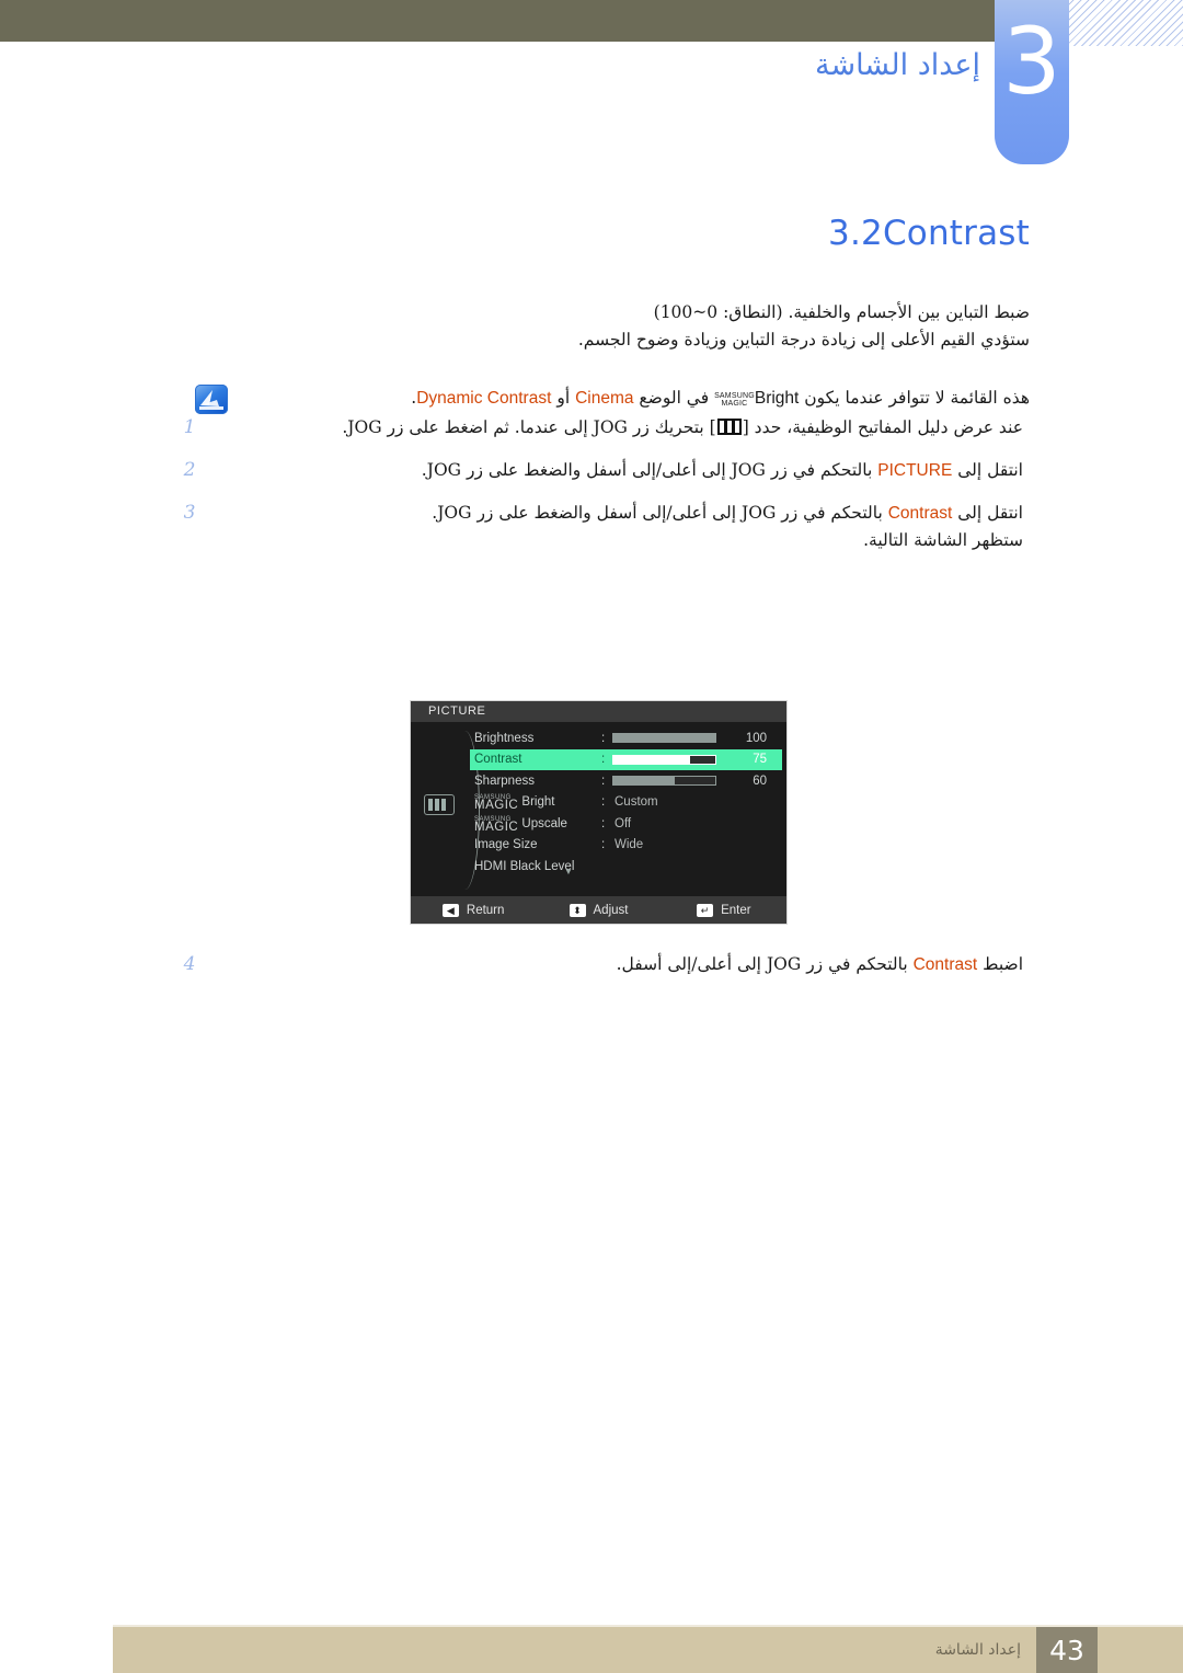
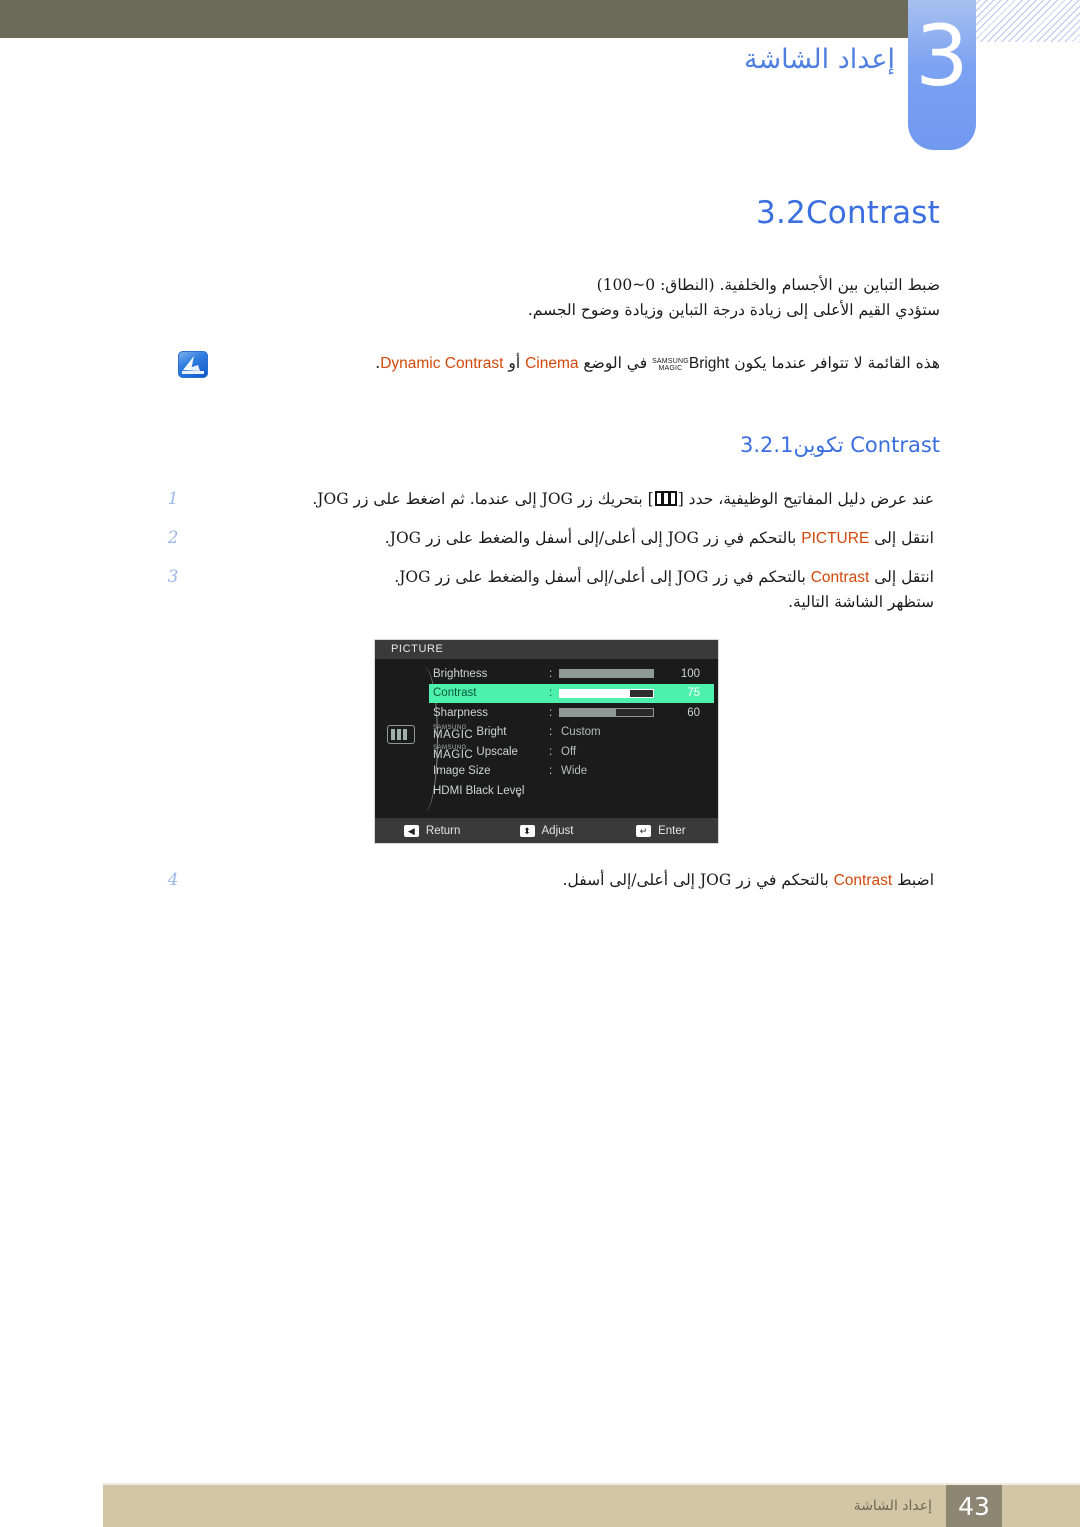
  3
  إعداد الشاشة
  3.2Contrast
  ضبط التباين بين الأجسام والخلفية. (النطاق: 0~100)
  ستؤدي القيم الأعلى إلى زيادة درجة التباين وزيادة وضوح الجسم.
  هذه القائمة لا تتوافر عندما يكون
  Bright في الوضع Cinema أو Dynamic Contrast.
+ 3.2.1 تكوين Contrast
  1
  عند عرض دليل المفاتيح الوظيفية، حدد [] بتحريك زر JOG إلى عندما. ثم اضغط على زر JOG.
  2
  انتقل إلى PICTURE بالتحكم في زر JOG إلى أعلى/إلى أسفل والضغط على زر JOG.
  3
  انتقل إلى Contrast بالتحكم في زر JOG إلى أعلى/إلى أسفل والضغط على زر JOG.
  ستظهر الشاشة التالية.
  PICTURE
  Brightness
  :
  100
  Contrast
  :
  75
  Sharpness
  :
  60
  MAGIC
  Bright
  :
  Custom
  MAGIC
  Upscale
  :
  Off
  Image Size
  :
  Wide
  HDMI Black Level
  ▼
  ◀
  Return
  ⬍
  Adjust
  ↵
  Enter
  4
  اضبط Contrast بالتحكم في زر JOG إلى أعلى/إلى أسفل.
  إعداد الشاشة
  43
